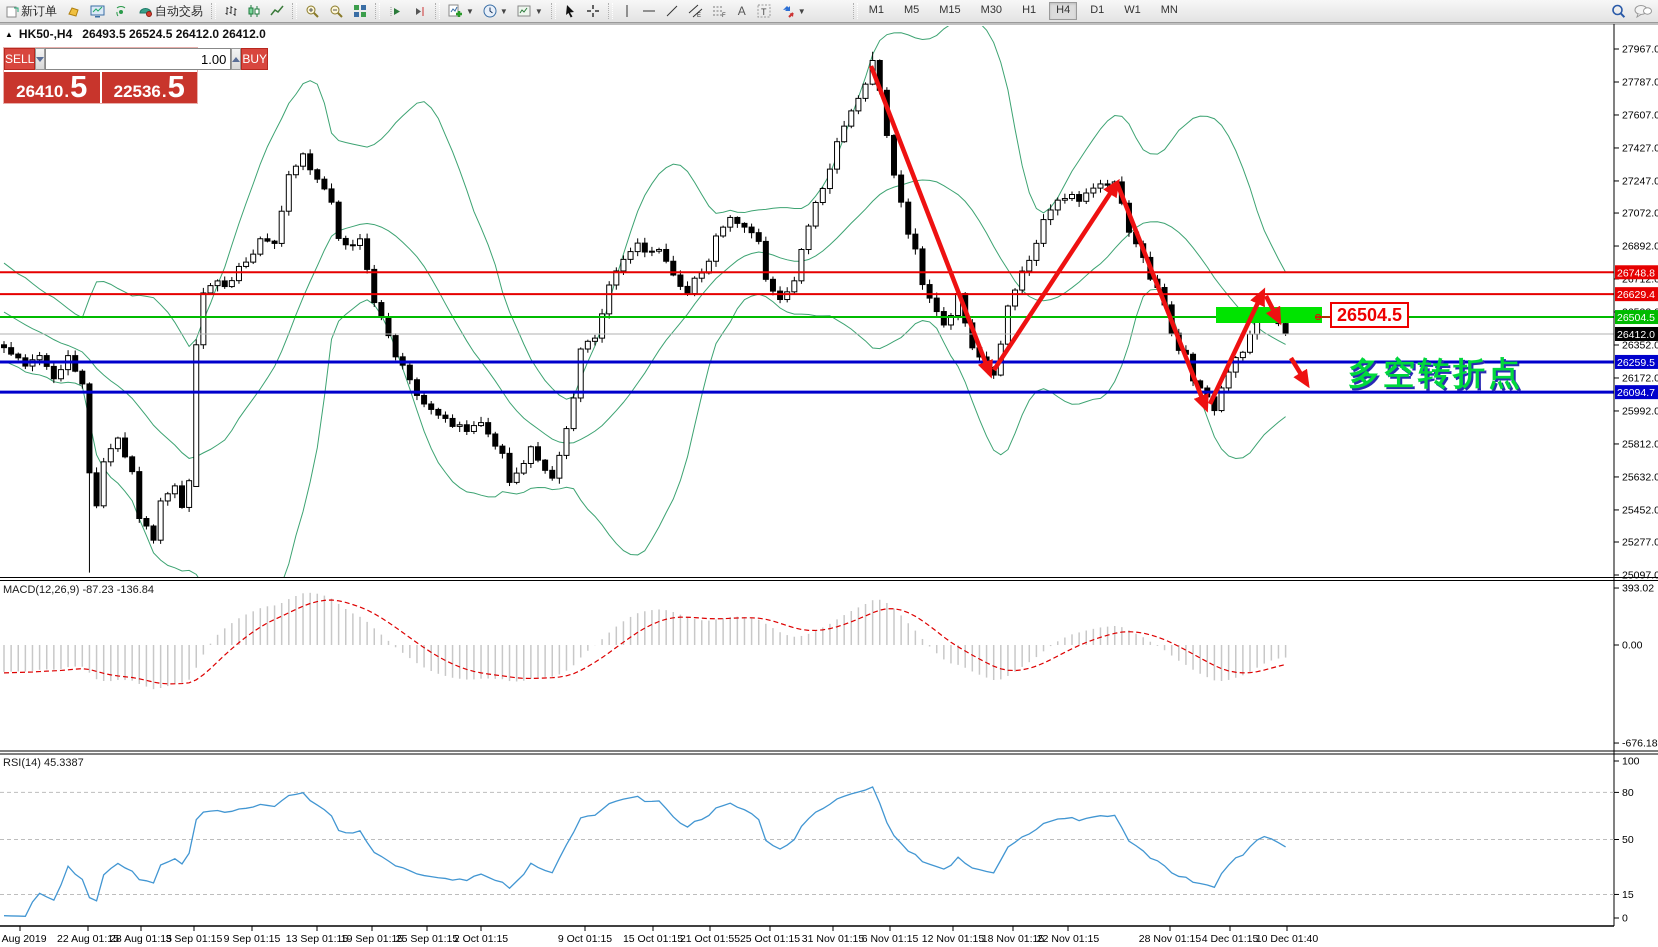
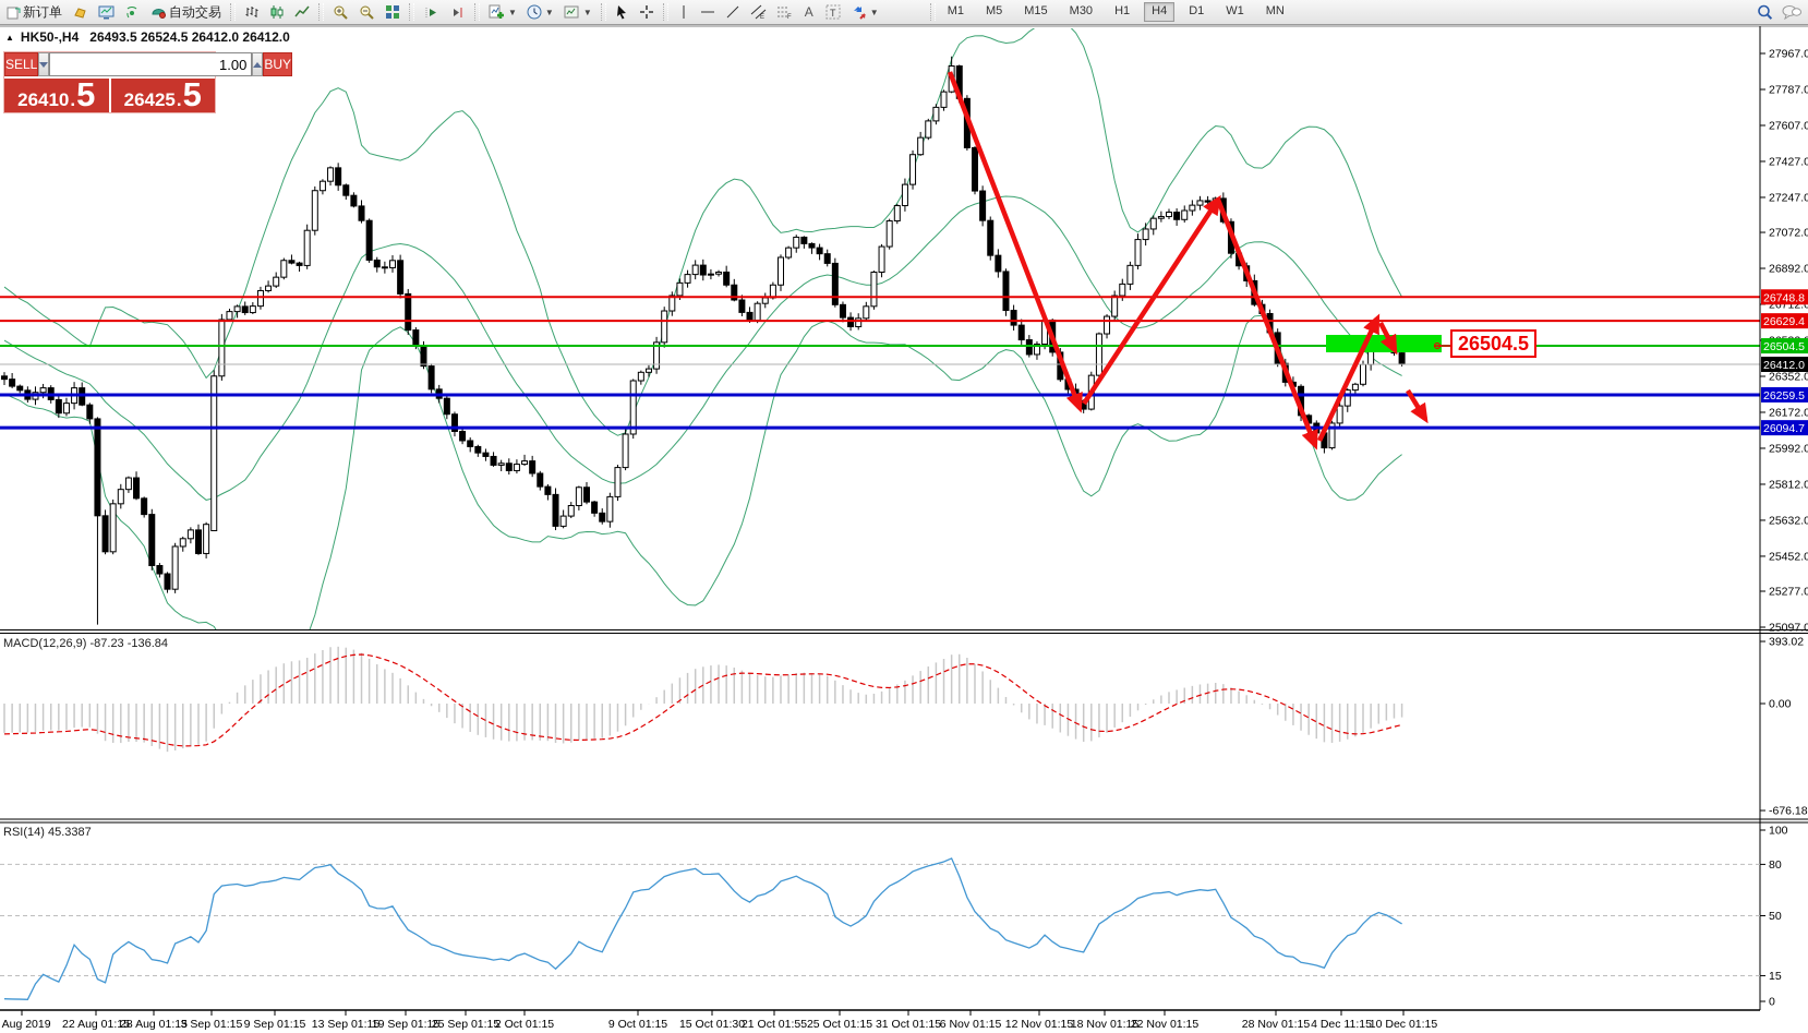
  新订单
  自动交易
  ▼
  ▼
  ▼
  A
  T
  ▼
  M1
  M5
  M15
  M30
  H1
  H4
  D1
  W1
  MN
  27967.0
  27787.0
  27607.0
  27427.0
  27247.0
  27072.0
  26892.0
  26712.0
  26352.0
  26172.0
  25992.0
  25812.0
  25632.0
  25452.0
  25277.0
  25097.0
  26748.8
  26629.4
  26504.5
  26259.5
  26094.7
  26412.0
  393.02
  0.00
  -676.18
  100
  80
  50
  15
  0
  Aug 2019
  22 Aug 01:15
  28 Aug 01:15
  3 Sep 01:15
  9 Sep 01:15
  13 Sep 01:15
  19 Sep 01:15
  25 Sep 01:15
  2 Oct 01:15
  9 Oct 01:15
- 15 Oct 01:15
+ 15 Oct 01:30
  21 Oct 01:55
  25 Oct 01:15
- 31 Nov 01:15
+ 31 Oct 01:15
  6 Nov 01:15
  12 Nov 01:15
  18 Nov 01:15
  22 Nov 01:15
  28 Nov 01:15
- 4 Dec 01:15
+ 4 Dec 11:15
- 10 Dec 01:40
+ 10 Dec 01:15
  ▲
  HK50-,H4
  26493.5 26524.5 26412.0 26412.0
  MACD(12,26,9) -87.23 -136.84
  RSI(14) 45.3387
  SELL
  1.00
  BUY
  26410
  .
  5
- 22536
+ 26425
  .
  5
  26504.5
- 多空转折点
